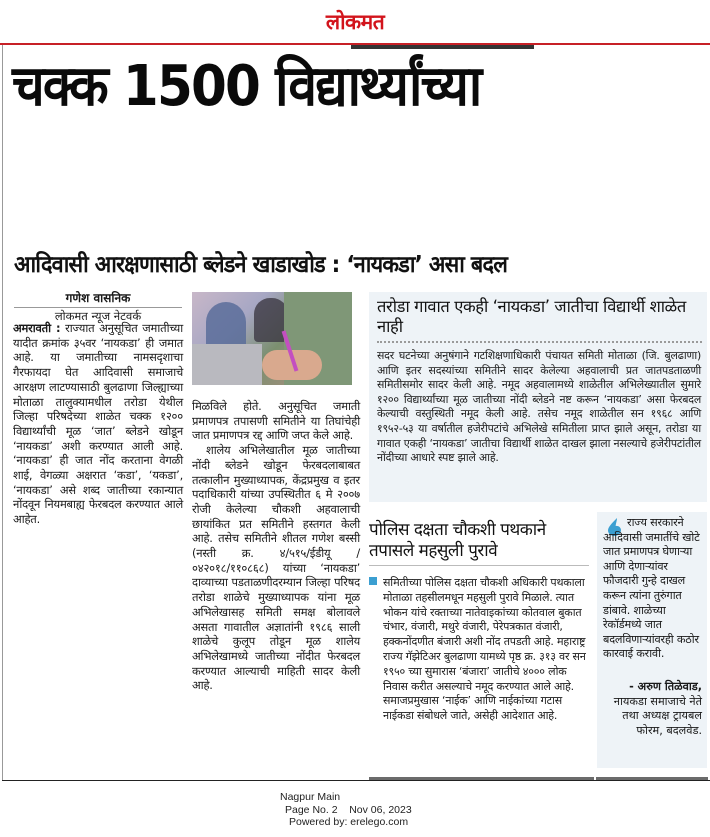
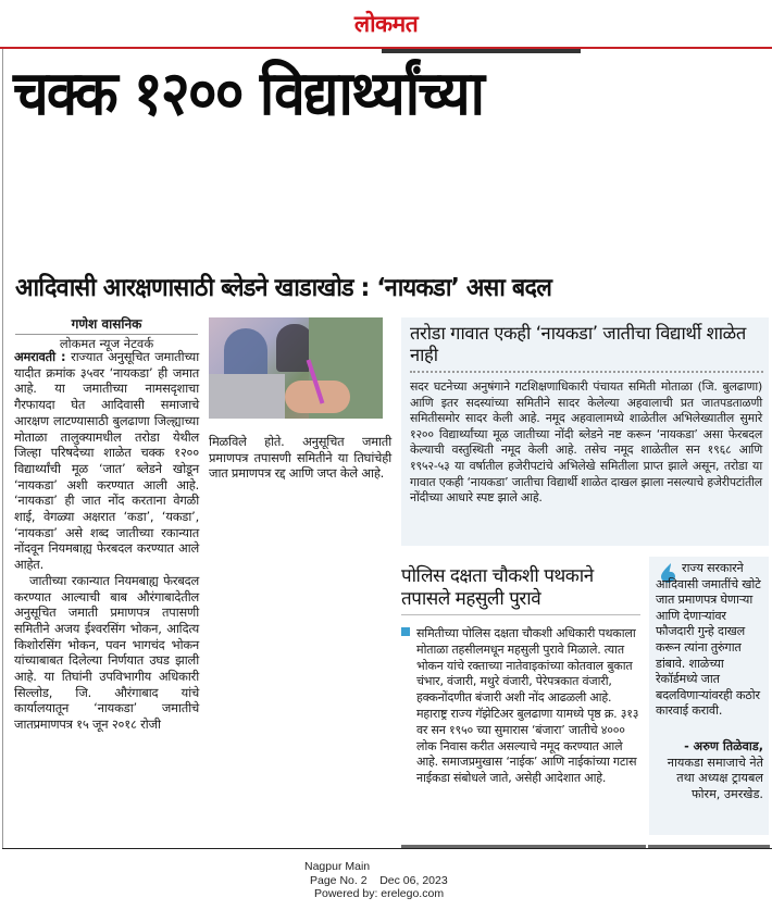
  लोकमत
- चक्क 1500 विद्यार्थ्यांच्या
+ चक्क १२०० विद्यार्थ्यांच्या
  आदिवासी आरक्षणासाठी ब्लेडने खाडाखोड : ‘नायकडा’ असा बदल
  गणेश वासनिक
  लोकमत न्यूज नेटवर्क
  अमरावती : राज्यात अनुसूचित जमातीच्या यादीत क्रमांक ३५वर ‘नायकडा’ ही जमात आहे. या जमातीच्या नामसदृशाचा गैरफायदा घेत आदिवासी समाजाचे आरक्षण लाटण्यासाठी बुलढाणा जिल्ह्याच्या मोताळा तालुक्यामधील तरोडा येथील जिल्हा परिषदेच्या शाळेत चक्क १२०० विद्यार्थ्यांची मूळ ‘जात’ ब्लेडने खोडून ‘नायकडा’ अशी करण्यात आली आहे. ‘नायकडा’ ही जात नोंद करताना वेगळी शाई, वेगळ्या अक्षरात ‘कडा’, ‘यकडा’, ‘नायकडा’ असे शब्द जातीच्या रकान्यात नोंदवून नियमबाह्य फेरबदल करण्यात आले आहेत.
+ जातीच्या रकान्यात नियमबाह्य फेरबदल करण्यात आल्याची बाब औरंगाबादेतील अनुसूचित जमाती प्रमाणपत्र तपासणी समितीने अजय ईश्वरसिंग भोकन, आदित्य किशोरसिंग भोकन, पवन भागचंद भोकन यांच्याबाबत दिलेल्या निर्णयात उघड झाली आहे. या तिघांनी उपविभागीय अधिकारी सिल्लोड, जि. औरंगाबाद यांचे कार्यालयातून ‘नायकडा’ जमातीचे जातप्रमाणपत्र १५ जून २०१८ रोजी
  मिळविले होते. अनुसूचित जमाती प्रमाणपत्र तपासणी समितीने या तिघांचेही जात प्रमाणपत्र रद्द आणि जप्त केले आहे.
- शालेय अभिलेखातील मूळ जातीच्या नोंदी ब्लेडने खोडून फेरबदलाबाबत तत्कालीन मुख्याध्यापक, केंद्रप्रमुख व इतर पदाधिकारी यांच्या उपस्थितीत ६ मे २००७ रोजी केलेल्या चौकशी अहवालाची छायांकित प्रत समितीने हस्तगत केली आहे. तसेच समितीने शीतल गणेश बस्सी (नस्ती क्र. ४/५१५/ईडीयू /०४२०१८/११०८६८) यांच्या ‘नायकडा’ दाव्याच्या पडताळणीदरम्यान जिल्हा परिषद तरोडा शाळेचे मुख्याध्यापक यांना मूळ अभिलेखासह समिती समक्ष बोलावले असता गावातील अज्ञातांनी १९८६ साली शाळेचे कुलूप तोडून मूळ शालेय अभिलेखामध्ये जातीच्या नोंदीत फेरबदल करण्यात आल्याची माहिती सादर केली आहे.
  तरोडा गावात एकही ‘नायकडा’ जातीचा विद्यार्थी शाळेत नाही
  सदर घटनेच्या अनुषंगाने गटशिक्षणाधिकारी पंचायत समिती मोताळा (जि. बुलढाणा) आणि इतर सदस्यांच्या समितीने सादर केलेल्या अहवालाची प्रत जातपडताळणी समितीसमोर सादर केली आहे. नमूद अहवालामध्ये शाळेतील अभिलेख्यातील सुमारे १२०० विद्यार्थ्यांच्या मूळ जातीच्या नोंदी ब्लेडने नष्ट करून ‘नायकडा’ असा फेरबदल केल्याची वस्तुस्थिती नमूद केली आहे. तसेच नमूद शाळेतील सन १९६८ आणि १९५२-५३ या वर्षातील हजेरीपटांचे अभिलेखे समितीला प्राप्त झाले असून, तरोडा या गावात एकही ‘नायकडा’ जातीचा विद्यार्थी शाळेत दाखल झाला नसल्याचे हजेरीपटांतील नोंदीच्या आधारे स्पष्ट झाले आहे.
  पोलिस दक्षता चौकशी पथकाने तपासले महसुली पुरावे
- समितीच्या पोलिस दक्षता चौकशी अधिकारी पथकाला मोताळा तहसीलमधून महसुली पुरावे मिळाले. त्यात भोकन यांचे रक्ताच्या नातेवाइकांच्या कोतवाल बुकात चंभार, वंजारी, मथुरे वंजारी, पेरेपत्रकात वंजारी, हक्कनोंदणीत बंजारी अशी नोंद तपडती आहे. महाराष्ट्र राज्य गॅझेटिअर बुलढाणा यामध्ये पृष्ठ क्र. ३१३ वर सन १९५० च्या सुमारास ‘बंजारा’ जातीचे ४००० लोक निवास करीत असल्याचे नमूद करण्यात आले आहे. समाजप्रमुखास ‘नाईक’ आणि नाईकांच्या गटास नाईकडा संबोधले जाते, असेही आदेशात आहे.
+ समितीच्या पोलिस दक्षता चौकशी अधिकारी पथकाला मोताळा तहसीलमधून महसुली पुरावे मिळाले. त्यात भोकन यांचे रक्ताच्या नातेवाइकांच्या कोतवाल बुकात चंभार, वंजारी, मथुरे वंजारी, पेरेपत्रकात वंजारी, हक्कनोंदणीत बंजारी अशी नोंद आढळली आहे. महाराष्ट्र राज्य गॅझेटिअर बुलढाणा यामध्ये पृष्ठ क्र. ३१३ वर सन १९५० च्या सुमारास ‘बंजारा’ जातीचे ४००० लोक निवास करीत असल्याचे नमूद करण्यात आले आहे. समाजप्रमुखास ‘नाईक’ आणि नाईकांच्या गटास नाईकडा संबोधले जाते, असेही आदेशात आहे.
  राज्य सरकारने आदिवासी जमातींचे खोटे जात प्रमाणपत्र घेणाऱ्या आणि देणाऱ्यांवर फौजदारी गुन्हे दाखल करून त्यांना तुरुंगात डांबावे. शाळेच्या रेकॉर्डमध्ये जात बदलविणाऱ्यांवरही कठोर कारवाई करावी.
  - अरुण तिळेवाड,
- नायकडा समाजाचे नेते तथा अध्यक्ष ट्रायबल फोरम, बदलवेड.
+ नायकडा समाजाचे नेते तथा अध्यक्ष ट्रायबल फोरम, उमरखेड.
  Nagpur Main
- Page No. 2 Nov 06, 2023
+ Page No. 2 Dec 06, 2023
  Powered by: erelego.com
